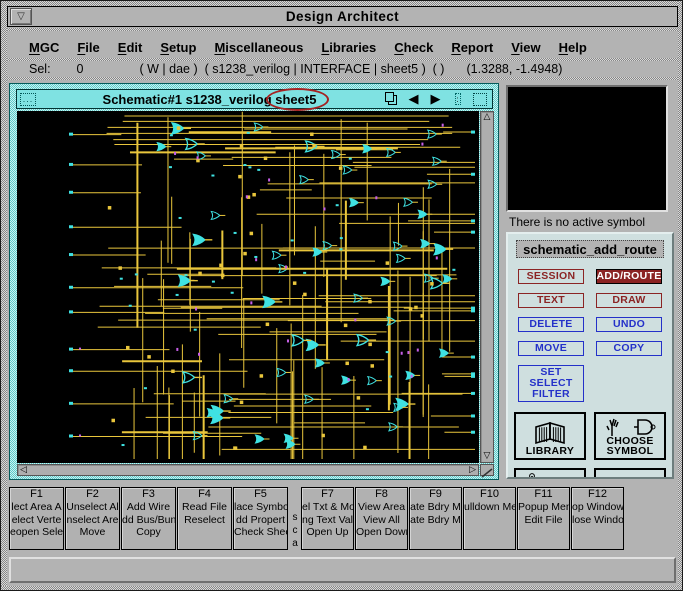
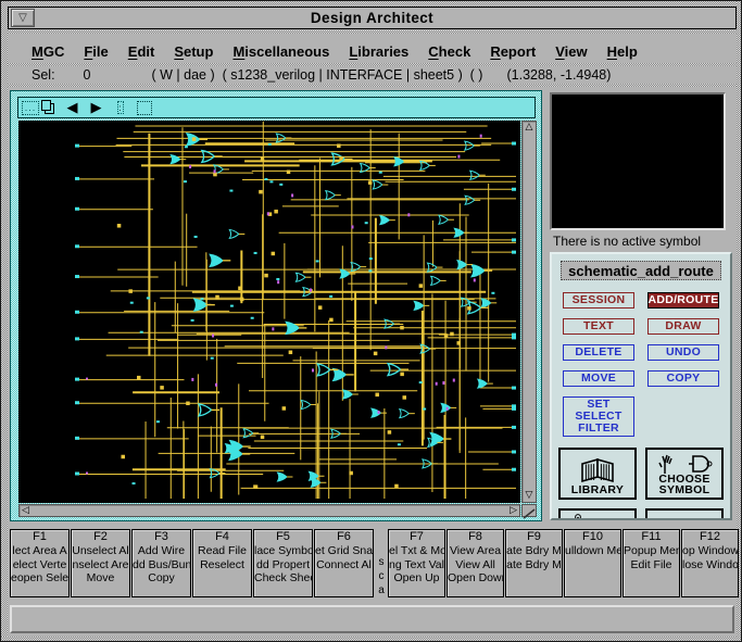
  ▽
  Design Architect
  MGC
  File
  Edit
  Setup
  Miscellaneous
  Libraries
  Check
  Report
  View
  Help
  Sel:
  0
  ( W | dae ) ( s1238_verilog | INTERFACE | sheet5 ) ( )
  (1.3288, -1.4948)
  ...
- Schematic#1 s1238_verilog sheet5
  ◀
  ▶
  :
  △
  ▽
  ◁
  ▷
  There is no active symbol
  schematic_add_route
  SESSION
  ADD/ROUTE
  TEXT
  DRAW
  DELETE
  UNDO
  MOVE
  COPY
  SET SELECT FILTER
  LIBRARY
  CHOOSE SYMBOL
  F1
  lect Area A
  elect Verte
  eopen Sele
  F2
  Unselect Al
  nselect Are
  Move
  F3
  Add Wire
  dd Bus/Bun
  Copy
  F4
  Read File
  Reselect
  F5
  lace Symbo
  dd Propert
  Check She
+ F6
+ et Grid Sna
+ Connect Al
  s
  c
  a
  F7
  el Txt & Mo
  ng Text Val
  Open Up
  F8
  View Area
  View All
  Open Dow
  F9
  ate Bdry M
  ate Bdry M
  F10
  ulldown Me
  F11
  Popup Men
  Edit File
  F12
  op Window
  lose Windo
